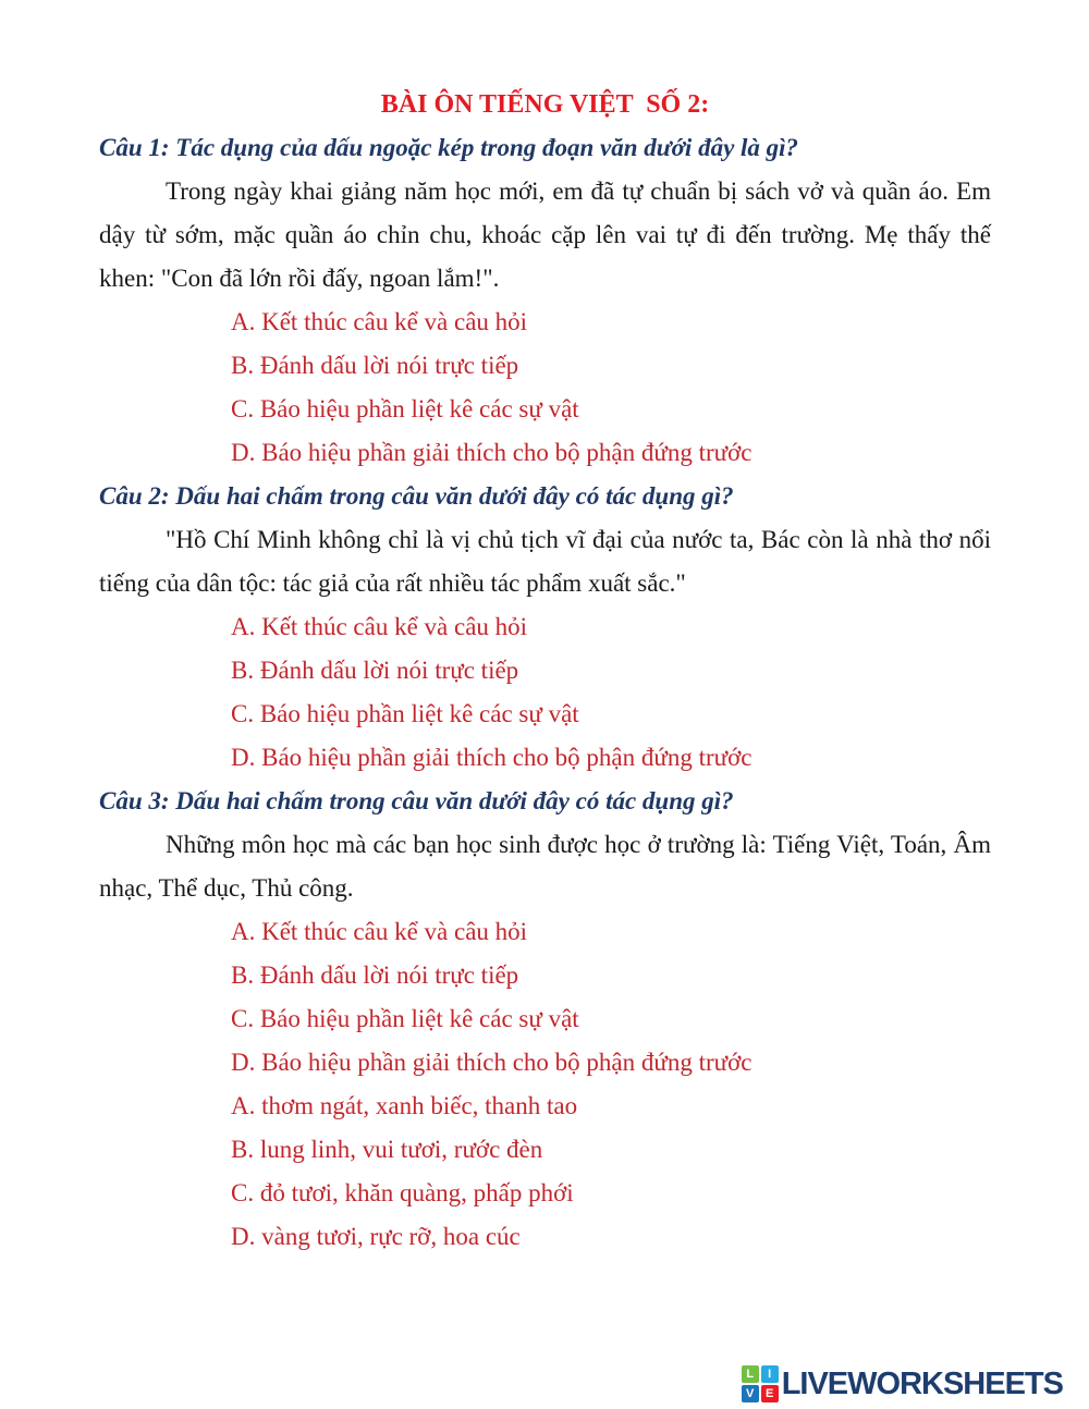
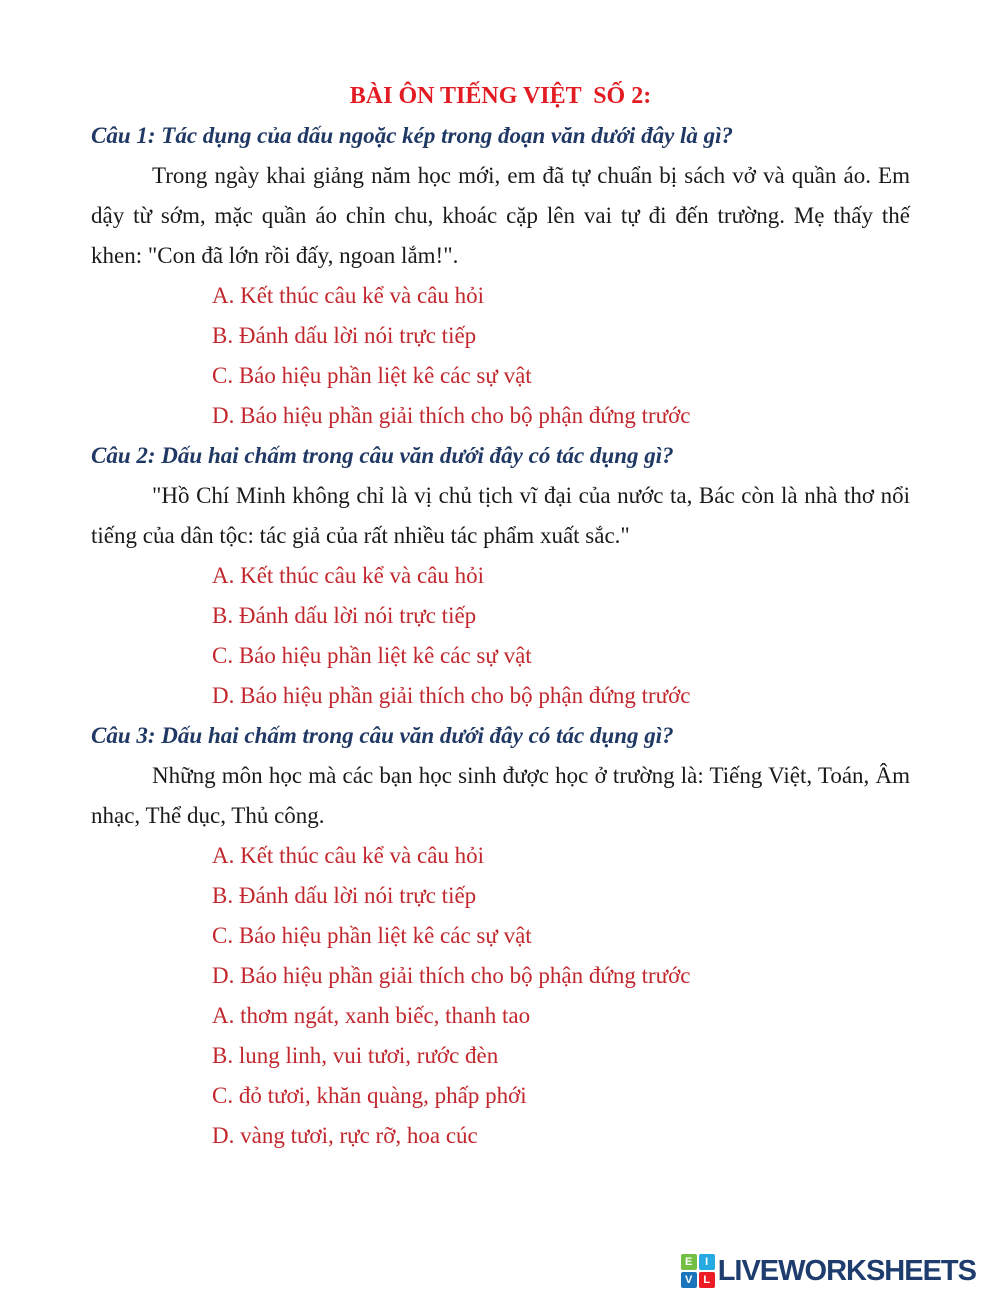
  BÀI ÔN TIẾNG VIỆT SỐ 2:
  Câu 1: Tác dụng của dấu ngoặc kép trong đoạn văn dưới đây là gì?
  Trong ngày khai giảng năm học mới, em đã tự chuẩn bị sách vở và quần áo. Em dậy từ sớm, mặc quần áo chỉn chu, khoác cặp lên vai tự đi đến trường. Mẹ thấy thế khen: "Con đã lớn rồi đấy, ngoan lắm!".
  A. Kết thúc câu kể và câu hỏi
  B. Đánh dấu lời nói trực tiếp
  C. Báo hiệu phần liệt kê các sự vật
  D. Báo hiệu phần giải thích cho bộ phận đứng trước
  Câu 2: Dấu hai chấm trong câu văn dưới đây có tác dụng gì?
  "Hồ Chí Minh không chỉ là vị chủ tịch vĩ đại của nước ta, Bác còn là nhà thơ nổi tiếng của dân tộc: tác giả của rất nhiều tác phẩm xuất sắc."
  A. Kết thúc câu kể và câu hỏi
  B. Đánh dấu lời nói trực tiếp
  C. Báo hiệu phần liệt kê các sự vật
  D. Báo hiệu phần giải thích cho bộ phận đứng trước
  Câu 3: Dấu hai chấm trong câu văn dưới đây có tác dụng gì?
  Những môn học mà các bạn học sinh được học ở trường là: Tiếng Việt, Toán, Âm nhạc, Thể dục, Thủ công.
  A. Kết thúc câu kể và câu hỏi
  B. Đánh dấu lời nói trực tiếp
  C. Báo hiệu phần liệt kê các sự vật
  D. Báo hiệu phần giải thích cho bộ phận đứng trước
  A. thơm ngát, xanh biếc, thanh tao
  B. lung linh, vui tươi, rước đèn
  C. đỏ tươi, khăn quàng, phấp phới
  D. vàng tươi, rực rỡ, hoa cúc
- L
+ E
  I
  V
- E
+ L
  LIVEWORKSHEETS
